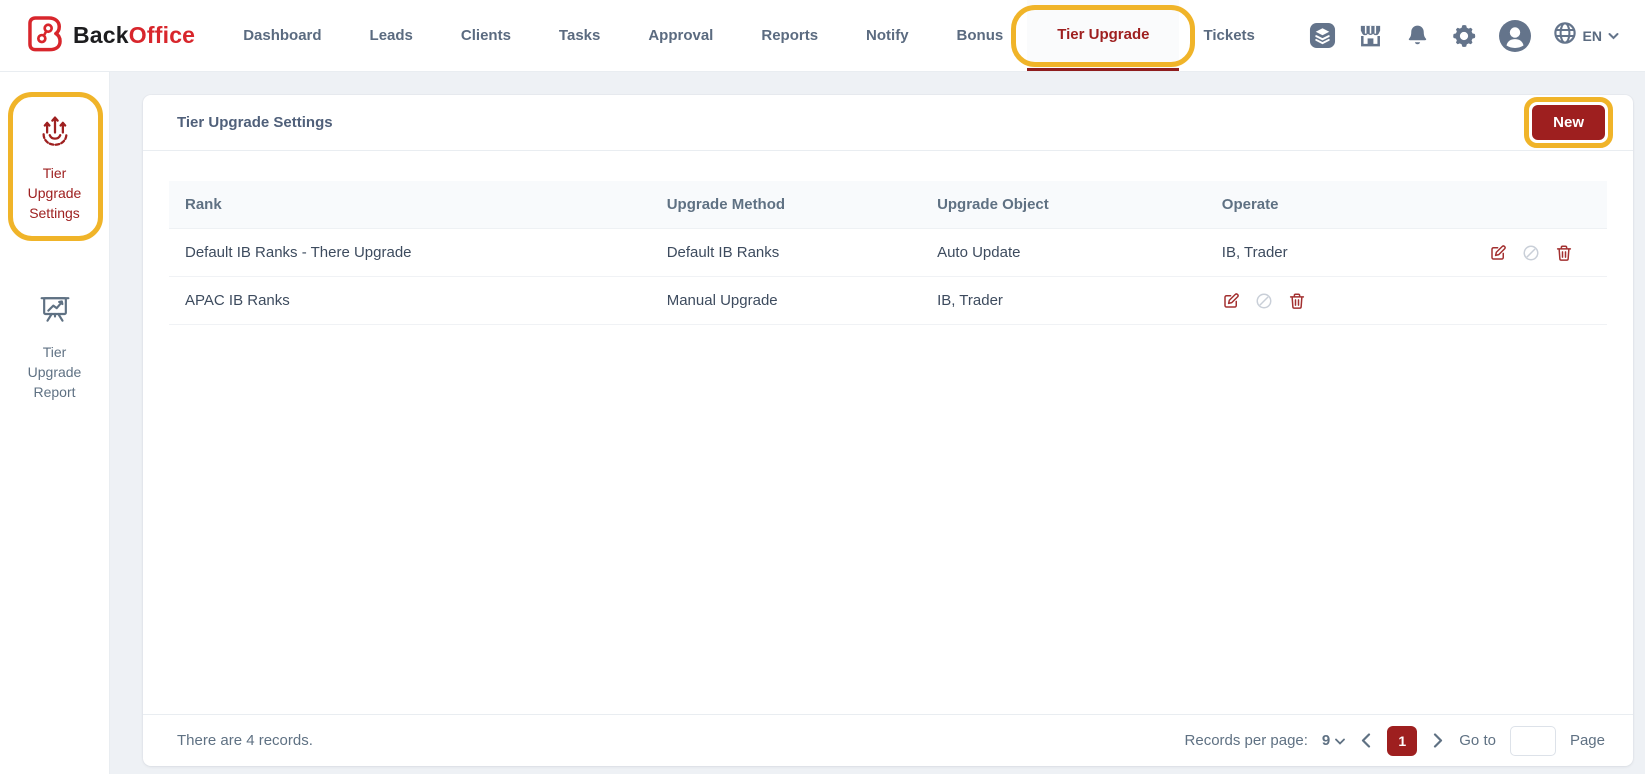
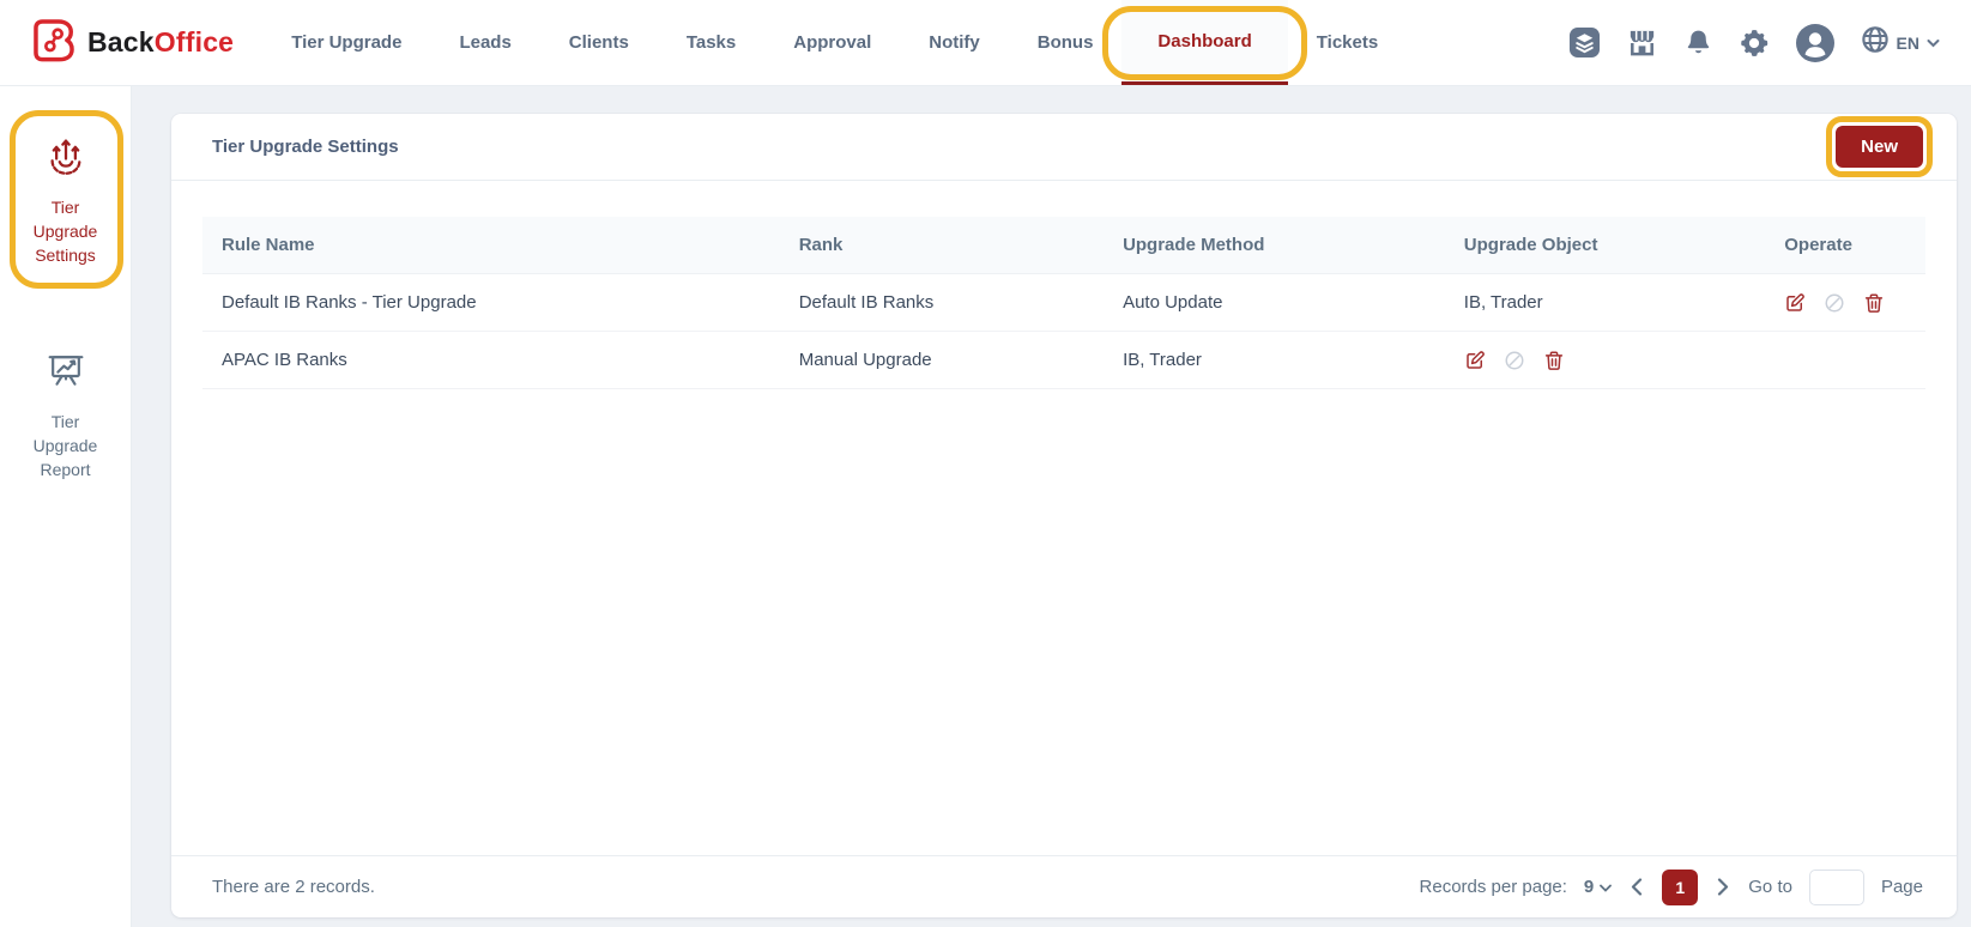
  BackOffice
- Dashboard
+ Tier Upgrade
  Leads
  Clients
  Tasks
  Approval
- Reports
  Notify
  Bonus
- Tier Upgrade
+ Dashboard
  Tickets
  EN
  Tier
  Upgrade
  Settings
  Tier
  Upgrade
  Report
  Tier Upgrade Settings
  New
+ Rule Name
  Rank
  Upgrade Method
  Upgrade Object
  Operate
- Default IB Ranks - There Upgrade
+ Default IB Ranks - Tier Upgrade
  Default IB Ranks
  Auto Update
  IB, Trader
  APAC IB Ranks
  Manual Upgrade
  IB, Trader
- There are 4 records.
+ There are 2 records.
  Records per page:
  9
  1
  Go to
  Page
